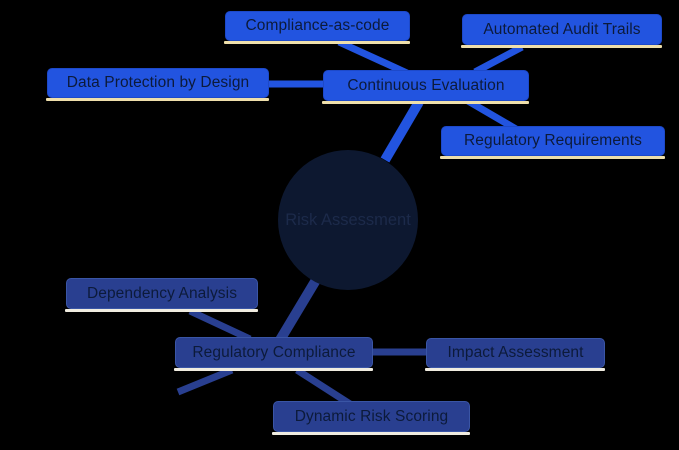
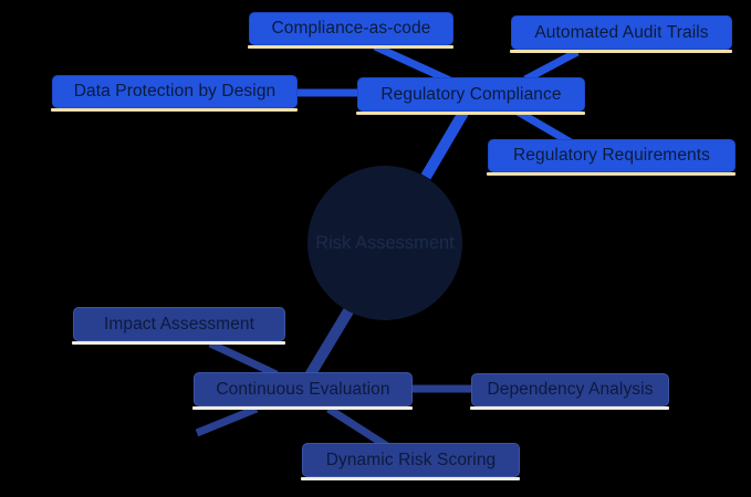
  Risk Assessment
  Compliance-as-code
  Automated Audit Trails
  Data Protection by Design
- Continuous Evaluation
+ Regulatory Compliance
  Regulatory Requirements
- Dependency Analysis
+ Impact Assessment
- Regulatory Compliance
+ Continuous Evaluation
- Impact Assessment
+ Dependency Analysis
  Dynamic Risk Scoring
